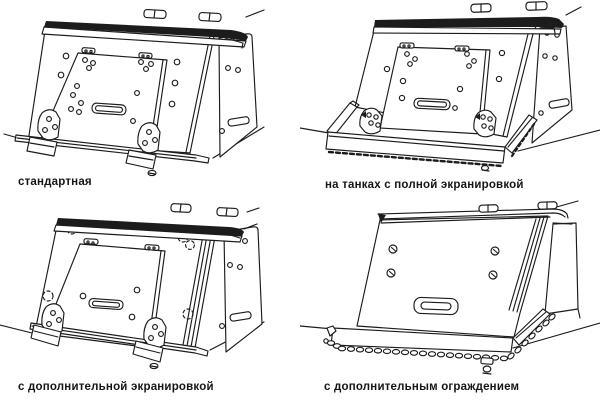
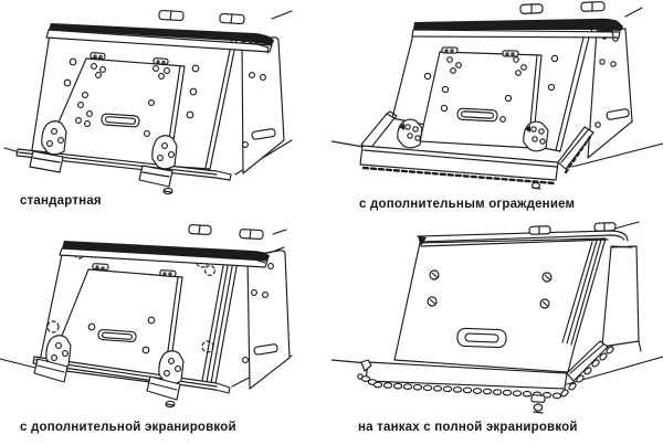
  стандартная
- на танках с полной экранировкой
+ с дополнительным ограждением
  с дополнительной экранировкой
- с дополнительным ограждением
+ на танках с полной экранировкой
